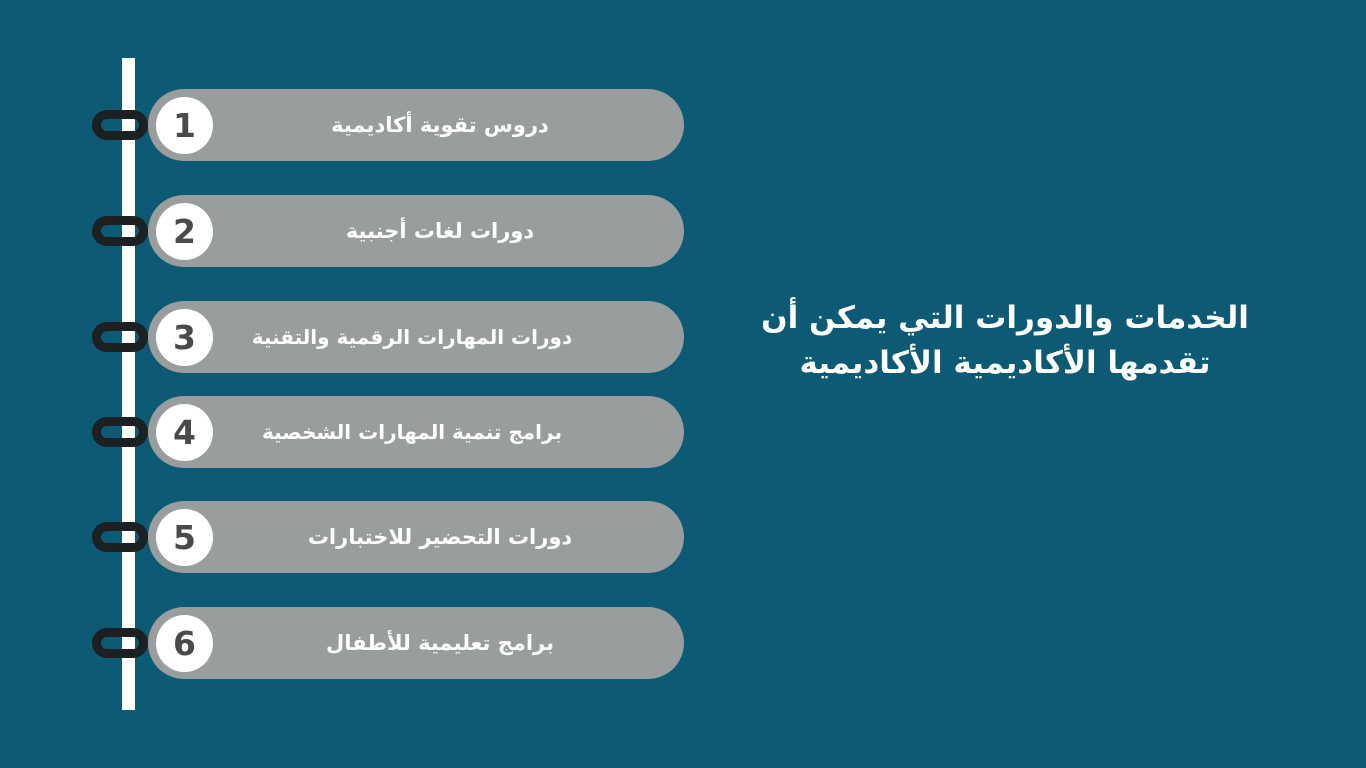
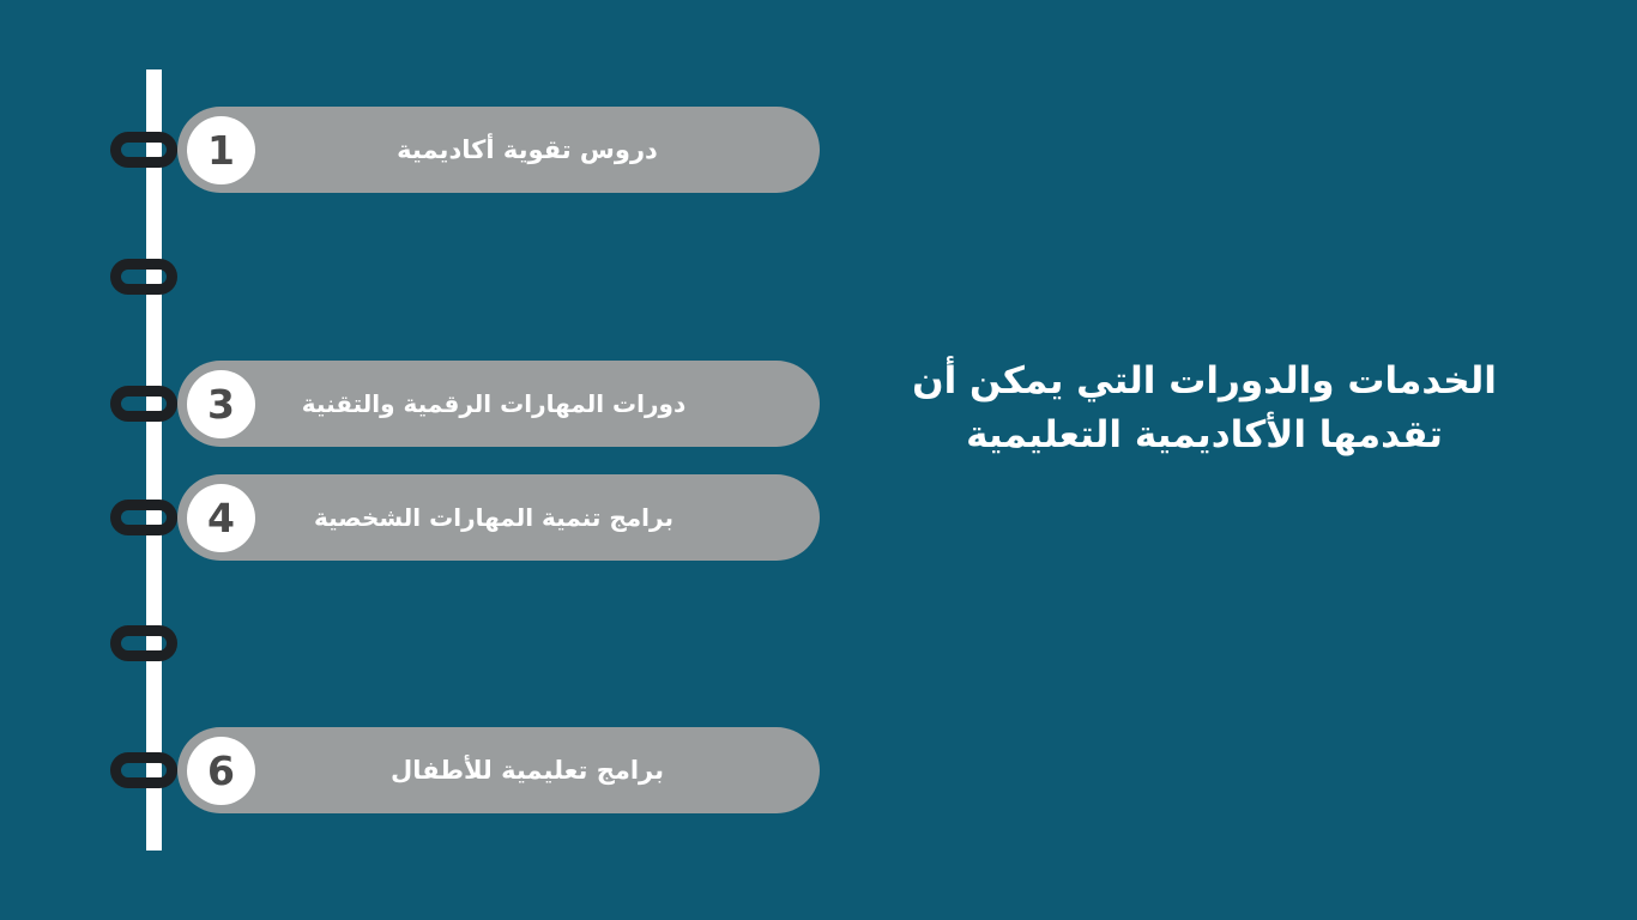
  دروس تقوية أكاديمية
  1
- دورات لغات أجنبية
- 2
  دورات المهارات الرقمية والتقنية
  3
  برامج تنمية المهارات الشخصية
  4
- دورات التحضير للاختبارات
- 5
  برامج تعليمية للأطفال
  6
- الخدمات والدورات التي يمكن أن تقدمها الأكاديمية الأكاديمية
+ الخدمات والدورات التي يمكن أن تقدمها الأكاديمية التعليمية
